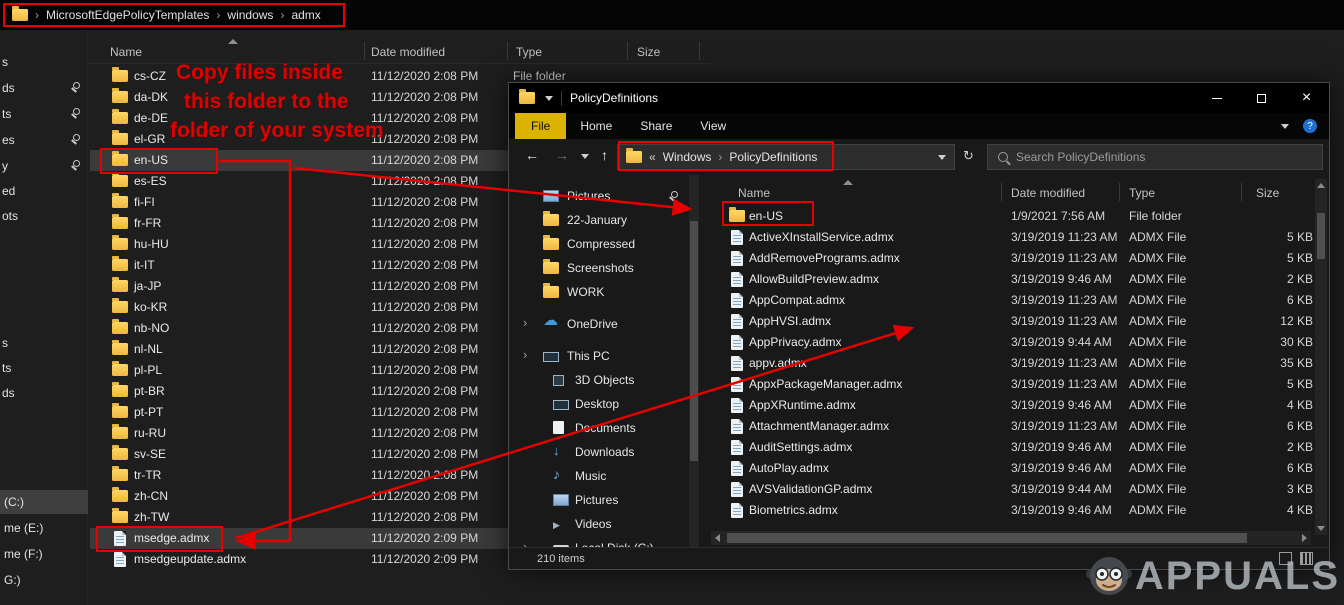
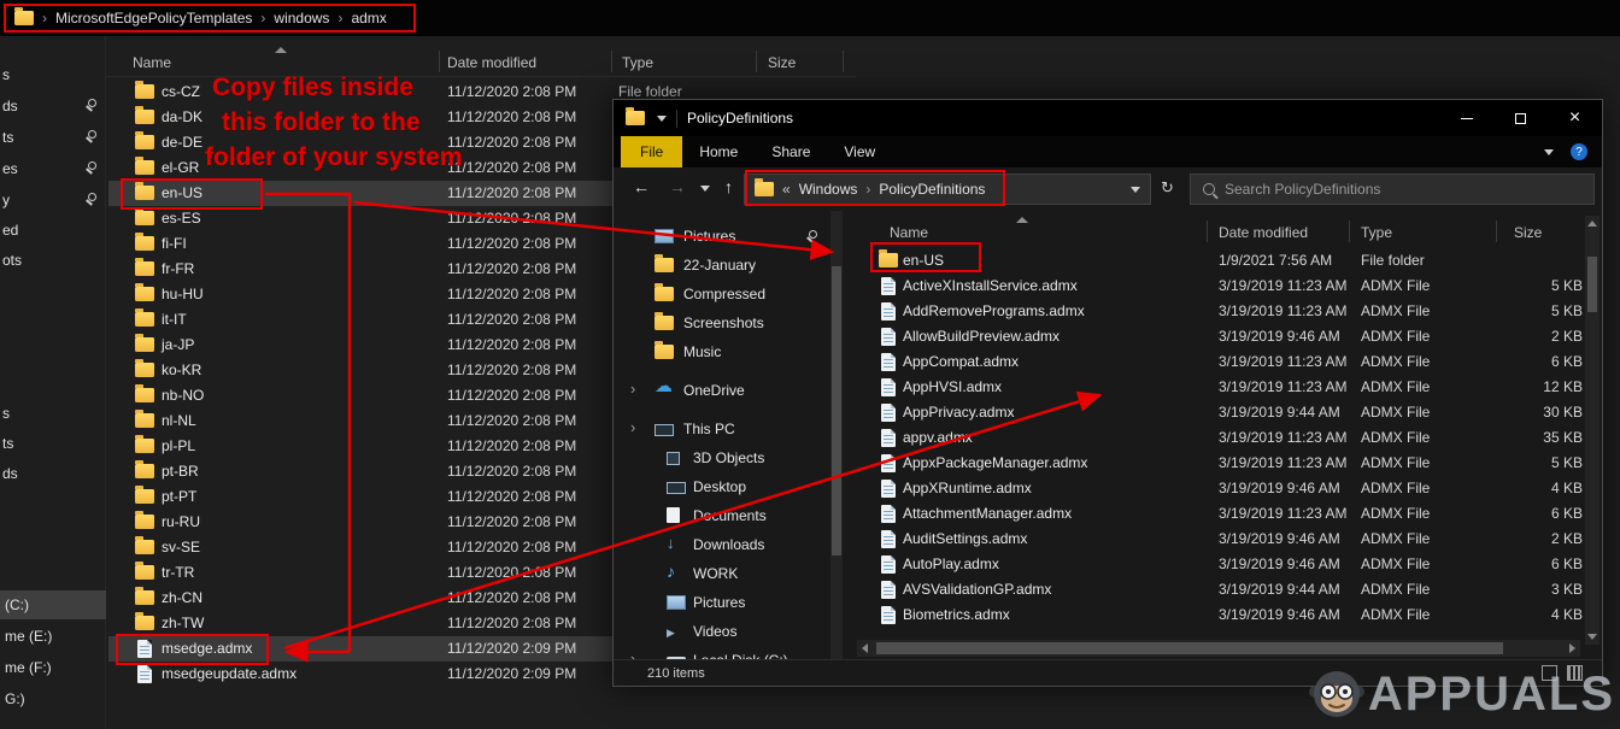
  MicrosoftEdgePolicyTemplates
  windows
  admx
  Name
  Date modified
  Type
  Size
  s
  ds
  ts
  es
  y
  ed
  ots
  s
  ts
  ds
  (C:)
  me (E:)
  me (F:)
  G:)
  cs-CZ
  11/12/2020 2:08 PM
  File folder
  da-DK
  11/12/2020 2:08 PM
  de-DE
  11/12/2020 2:08 PM
  el-GR
  11/12/2020 2:08 PM
  en-US
  11/12/2020 2:08 PM
  es-ES
  11/12/2 2:08 PM
  fi-FI
  11/12/2020 2:08 PM
  fr-FR
  11/12/2020 2:08 PM
  hu-HU
  11/12/2020 2:08 PM
  it-IT
  11/12/2020 2:08 PM
  ja-JP
  11/12/2020 2:08 PM
  ko-KR
  11/12/2020 2:08 PM
  nb-NO
  11/12/2020 2:08 PM
  nl-NL
  11/12/2020 2:08 PM
  pl-PL
  11/12/2020 2:08 PM
  pt-BR
  11/12/2020 2:08 PM
  pt-PT
  11/12/2020 2:08 PM
  ru-RU
  11/12/2020 2:08 PM
  sv-SE
  11/12/2020 2:08 PM
  tr-TR
  11/12/202008 PM
  zh-CN
  1/12/2020 2:08 PM
  zh-TW
  11/12/2020 2:08 PM
  msedge.admx
  11/12/2020 2:09 PM
  msedgeupdate.admx
  11/12/2020 2:09 PM
  PolicyDefinitions
  File
  Home
  Share
  View
  ←
  →
  ↑
  «
  Windows
  PolicyDefinitions
  ↻
  Search PolicyDefinitions
  ctures
  22-January
  Compressed
  Screenshots
- WORK
+ Music
  ›
  ☁
  OneDrive
  ›
  This PC
  3D Objects
  Desktop
  Duments
  ↓
  Downloads
  ♪
- Music
+ WORK
  Pictures
  ▶
  Videos
  Name
  Date modified
  Type
  Size
  en-US
  1/9/2021 7:56 AM
  File folder
  ActiveXInstallService.admx
  3/19/2019 11:23 AM
  ADMX File
  5 KB
  AddRemovePrograms.admx
  3/19/2019 11:23 AM
  ADMX File
  5 KB
  AllowBuildPreview.admx
  3/19/2019 9:46 AM
  ADMX File
  2 KB
  AppCompat.admx
  3/19/2019 11:23 AM
  ADMX File
  6 KB
  AppHVSI.admx
  3/19/2019 11:23 AM
  ADMX File
  12 KB
  AppPrivacy.admx
  3/19/2019 9:44 AM
  ADMX File
  30 KB
  appv.adx
  3/19/2019 11:23 AM
  ADMX File
  35 KB
  AppxPackageManager.admx
  3/19/2019 11:23 AM
  ADMX File
  5 KB
  AppXRuntime.admx
  3/19/2019 9:46 AM
  ADMX File
  4 KB
  AttachmentManager.admx
  3/19/2019 11:23 AM
  ADMX File
  6 KB
  AuditSettings.admx
  3/19/2019 9:46 AM
  ADMX File
  2 KB
  AutoPlay.admx
  3/19/2019 9:46 AM
  ADMX File
  6 KB
  AVSValidationGP.admx
  3/19/2019 9:44 AM
  ADMX File
  3 KB
  Biometrics.admx
  3/19/2019 9:46 AM
  ADMX File
  4 KB
  210 items
  APPUALS
  Copy files inside
  this folder to the
  folder of your system
